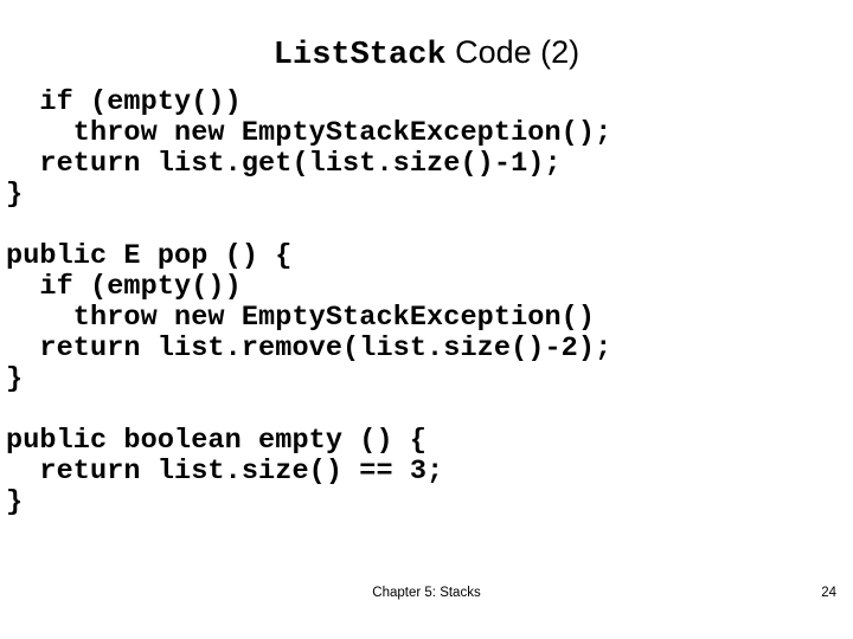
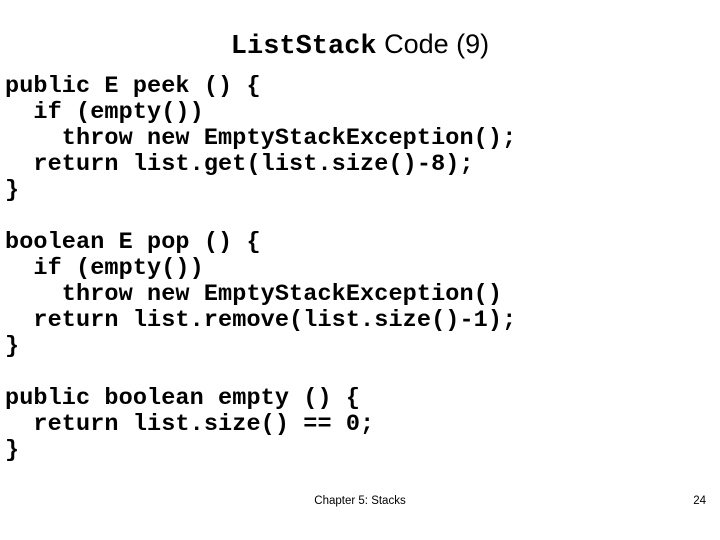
- ListStack Code (2)
+ ListStack Code (9)
+ public E peek () {
  if (empty())
  throw new EmptyStackException();
- return list.get(list.size()-1);
+ return list.get(list.size()-8);
  }
- public E pop () {
+ boolean E pop () {
  if (empty())
  throw new EmptyStackException()
- return list.remove(list.size()-2);
+ return list.remove(list.size()-1);
  }
  public boolean empty () {
- return list.size() == 3;
+ return list.size() == 0;
  }
  Chapter 5: Stacks
  24
